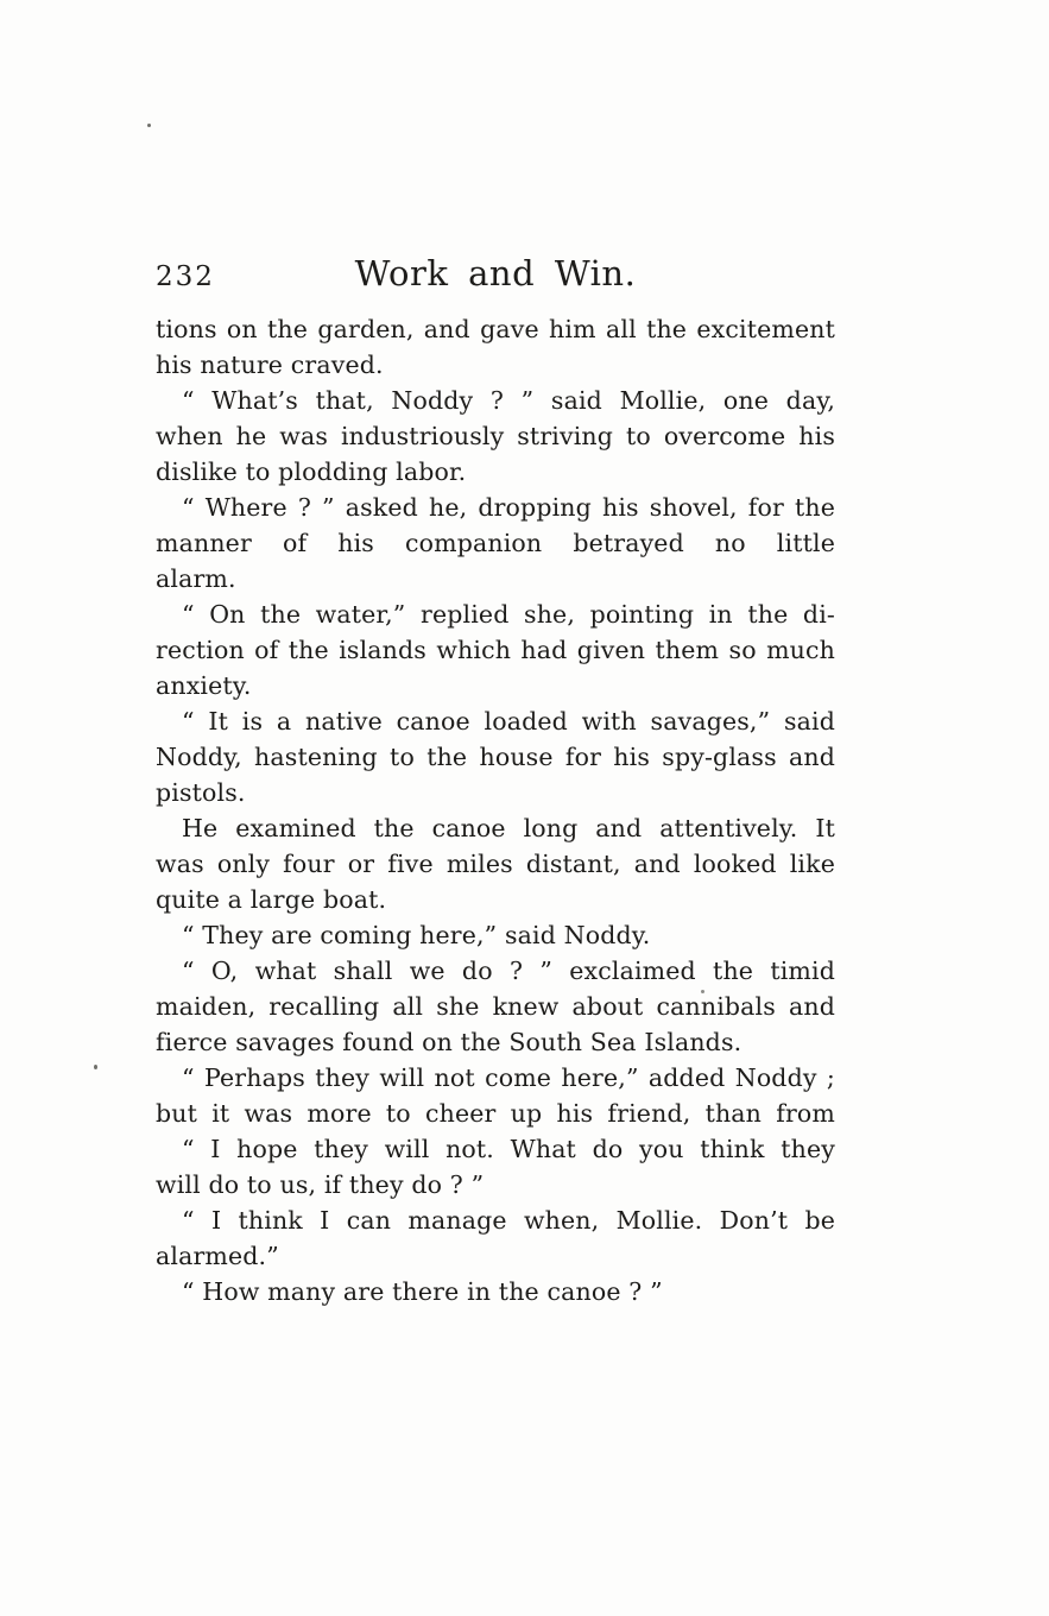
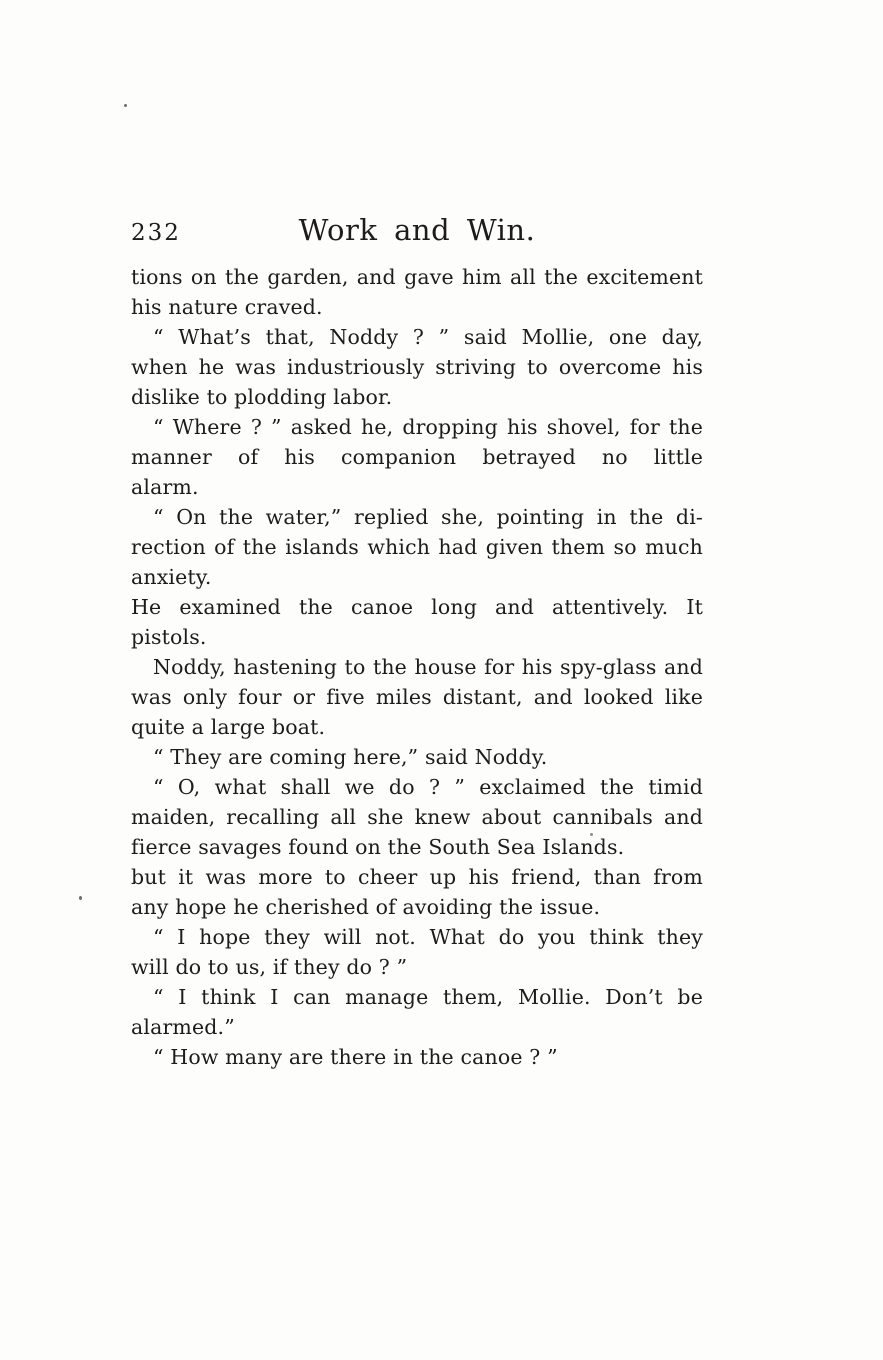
  232
  Work and Win.
  tions on the garden, and gave him all the excitement
  his nature craved.
  “ What’s that, Noddy ? ” said Mollie, one day,
  when he was industriously striving to overcome his
  dislike to plodding labor.
  “ Where ? ” asked he, dropping his shovel, for the
  manner of his companion betrayed no little
  alarm.
  “ On the water,” replied she, pointing in the di-
  rection of the islands which had given them so much
  anxiety.
- “ It is a native canoe loaded with savages,” said
- Noddy, hastening to the house for his spy-glass and
+ He examined the canoe long and attentively. It
  pistols.
- He examined the canoe long and attentively. It
+ Noddy, hastening to the house for his spy-glass and
  was only four or five miles distant, and looked like
  quite a large boat.
  “ They are coming here,” said Noddy.
  “ O, what shall we do ? ” exclaimed the timid
  maiden, recalling all she knew about cannibals and
  fierce savages found on the South Sea Islands.
- “ Perhaps they will not come here,” added Noddy ;
  but it was more to cheer up his friend, than from
+ any hope he cherished of avoiding the issue.
  “ I hope they will not. What do you think they
  will do to us, if they do ? ”
- “ I think I can manage when, Mollie. Don’t be
+ “ I think I can manage them, Mollie. Don’t be
  alarmed.”
  “ How many are there in the canoe ? ”
